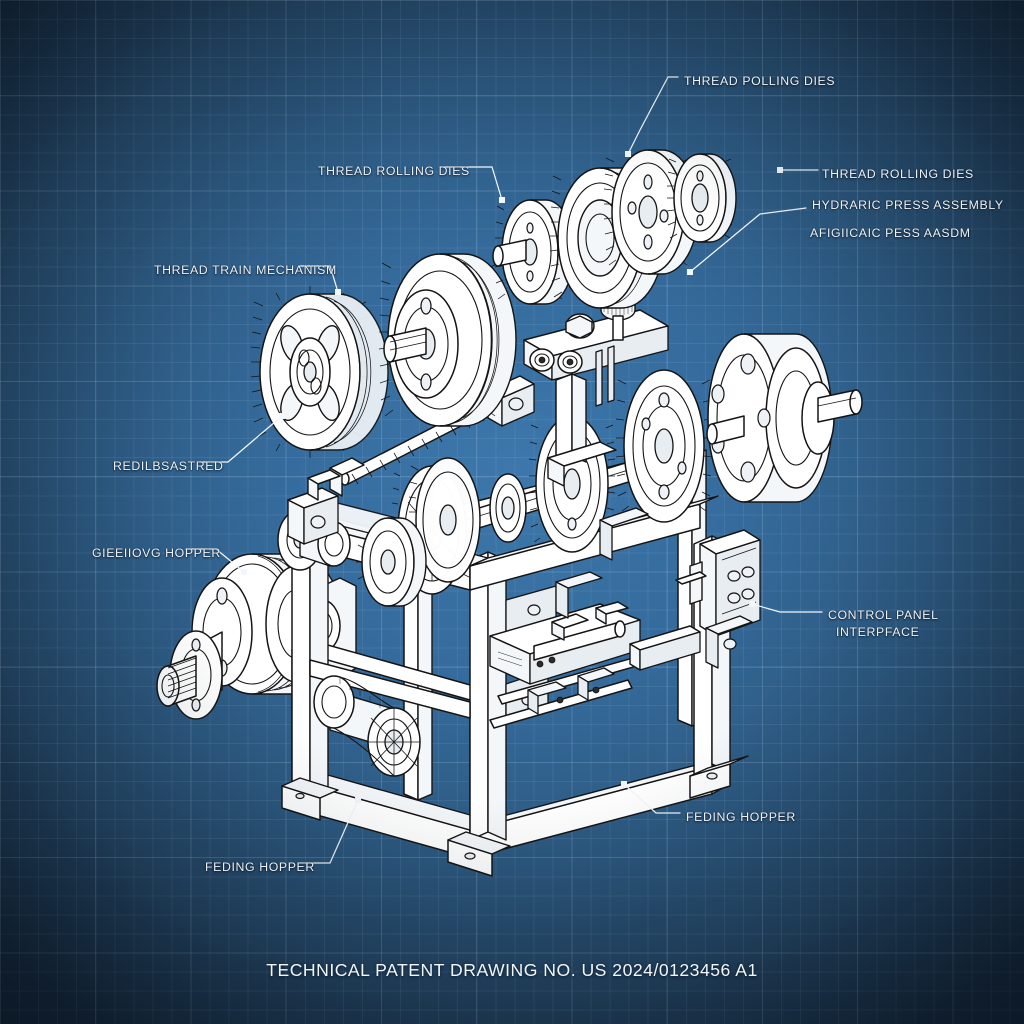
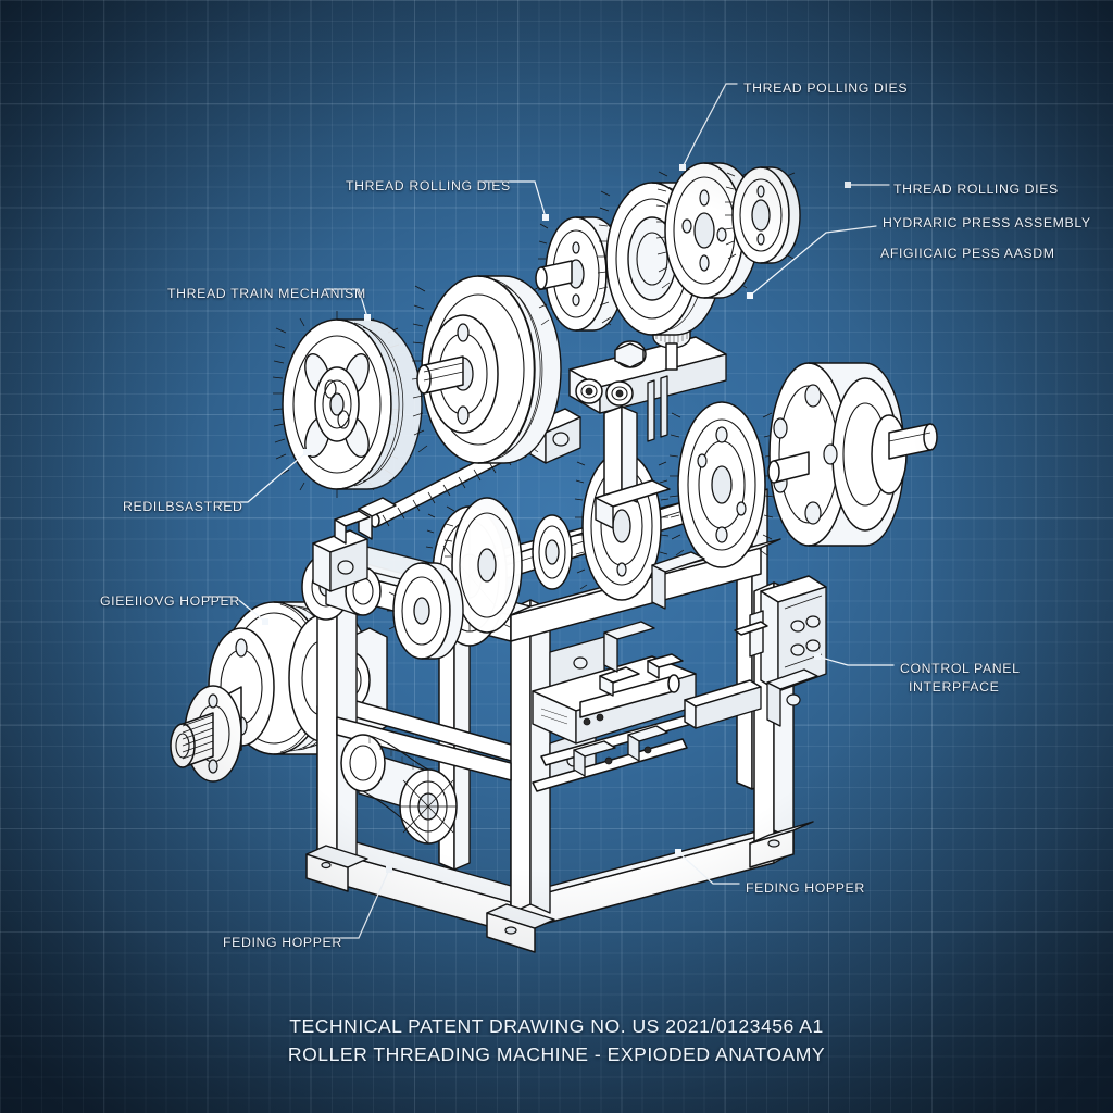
  THREAD POLLING DIES
  THREAD ROLLING DIES
  THREAD ROLLING DIES
  HYDRARIC PRESS ASSEMBLY
  AFIGIICAIC PESS AASDM
  THREAD TRAIN MECHANISM
  REDILBSASTRED
  GIEEIIOVG HOPPER
  CONTROL PANEL
  INTERPFACE
  FEDING HOPPER
  FEDING HOPPER
- TECHNICAL PATENT DRAWING NO. US 2024/0123456 A1
+ TECHNICAL PATENT DRAWING NO. US 2021/0123456 A1
+ ROLLER THREADING MACHINE - EXPIODED ANATOAMY
